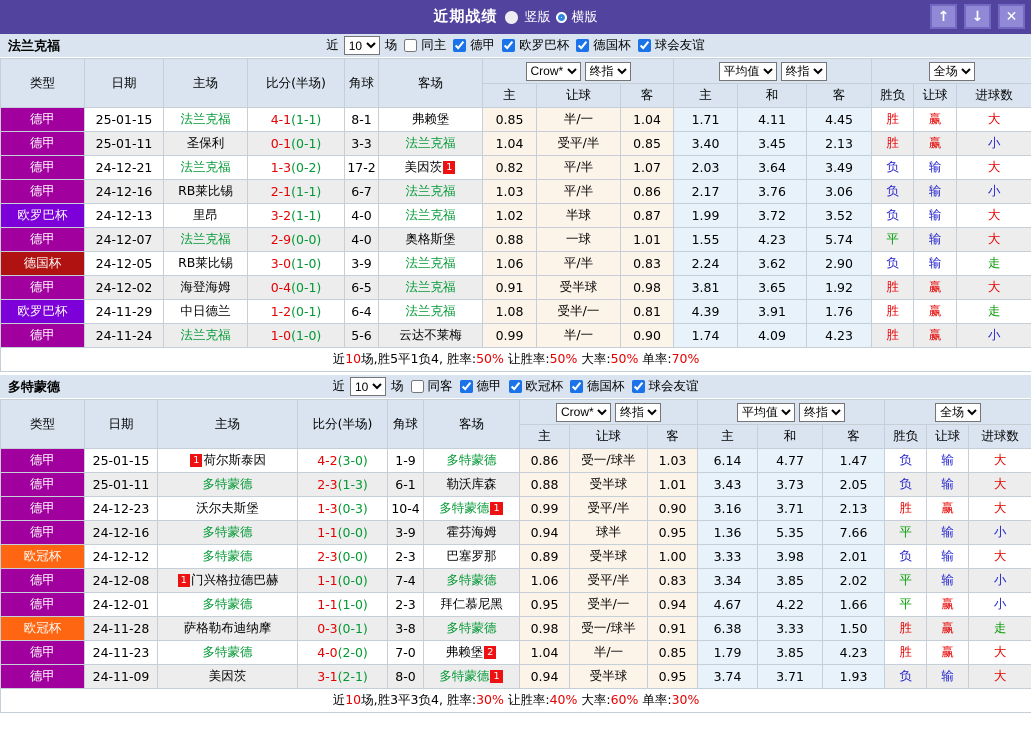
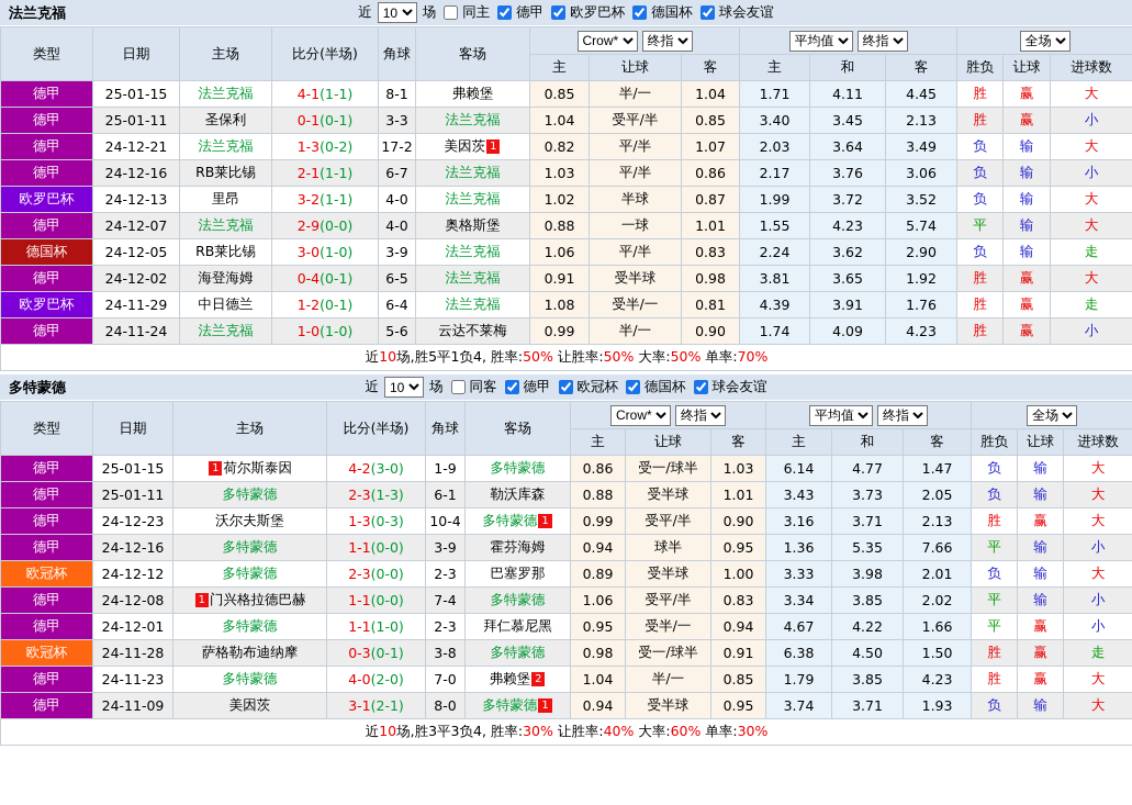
- 近期战绩
- 竖版
- 横版
- ↑
- ↓
- ✕
  法兰克福
  近
  10
  场
  同主
  德甲
  欧罗巴杯
  德国杯
  球会友谊
  类型	日期	主场	比分(半场)	角球	客场	Crow* 终指	平均值 终指	全场
  主	让球	客	主	和	客	胜负	让球	进球数
  德甲	25-01-15	法兰克福	4-1(1-1)	8-1	弗赖堡	0.85	半/一	1.04	1.71	4.11	4.45	胜	赢	大
  德甲	25-01-11	圣保利	0-1(0-1)	3-3	法兰克福	1.04	受平/半	0.85	3.40	3.45	2.13	胜	赢	小
  德甲	24-12-21	法兰克福	1-3(0-2)	17-2	美因茨 1	0.82	平/半	1.07	2.03	3.64	3.49	负	输	大
  德甲	24-12-16	RB莱比锡	2-1(1-1)	6-7	法兰克福	1.03	平/半	0.86	2.17	3.76	3.06	负	输	小
  欧罗巴杯	24-12-13	里昂	3-2(1-1)	4-0	法兰克福	1.02	半球	0.87	1.99	3.72	3.52	负	输	大
  德甲	24-12-07	法兰克福	2-9(0-0)	4-0	奥格斯堡	0.88	一球	1.01	1.55	4.23	5.74	平	输	大
  德国杯	24-12-05	RB莱比锡	3-0(1-0)	3-9	法兰克福	1.06	平/半	0.83	2.24	3.62	2.90	负	输	走
  德甲	24-12-02	海登海姆	0-4(0-1)	6-5	法兰克福	0.91	受半球	0.98	3.81	3.65	1.92	胜	赢	大
  欧罗巴杯	24-11-29	中日德兰	1-2(0-1)	6-4	法兰克福	1.08	受半/一	0.81	4.39	3.91	1.76	胜	赢	走
  德甲	24-11-24	法兰克福	1-0(1-0)	5-6	云达不莱梅	0.99	半/一	0.90	1.74	4.09	4.23	胜	赢	小
  近10场,胜5平1负4, 胜率:50% 让胜率:50% 大率:50% 单率:70%
  多特蒙德
  近
  10
  场
  同客
  德甲
  欧冠杯
  德国杯
  球会友谊
  类型	日期	主场	比分(半场)	角球	客场	Crow* 终指	平均值 终指	全场
  主	让球	客	主	和	客	胜负	让球	进球数
  德甲	25-01-15	1 荷尔斯泰因	4-2(3-0)	1-9	多特蒙德	0.86	受一/球半	1.03	6.14	4.77	1.47	负	输	大
  德甲	25-01-11	多特蒙德	2-3(1-3)	6-1	勒沃库森	0.88	受半球	1.01	3.43	3.73	2.05	负	输	大
  德甲	24-12-23	沃尔夫斯堡	1-3(0-3)	10-4	多特蒙德 1	0.99	受平/半	0.90	3.16	3.71	2.13	胜	赢	大
  德甲	24-12-16	多特蒙德	1-1(0-0)	3-9	霍芬海姆	0.94	球半	0.95	1.36	5.35	7.66	平	输	小
  欧冠杯	24-12-12	多特蒙德	2-3(0-0)	2-3	巴塞罗那	0.89	受半球	1.00	3.33	3.98	2.01	负	输	大
  德甲	24-12-08	1 门兴格拉德巴赫	1-1(0-0)	7-4	多特蒙德	1.06	受平/半	0.83	3.34	3.85	2.02	平	输	小
  德甲	24-12-01	多特蒙德	1-1(1-0)	2-3	拜仁慕尼黑	0.95	受半/一	0.94	4.67	4.22	1.66	平	赢	小
- 欧冠杯	24-11-28	萨格勒布迪纳摩	0-3(0-1)	3-8	多特蒙德	0.98	受一/球半	0.91	6.38	3.33	1.50	胜	赢	走
+ 欧冠杯	24-11-28	萨格勒布迪纳摩	0-3(0-1)	3-8	多特蒙德	0.98	受一/球半	0.91	6.38	4.50	1.50	胜	赢	走
  德甲	24-11-23	多特蒙德	4-0(2-0)	7-0	弗赖堡 2	1.04	半/一	0.85	1.79	3.85	4.23	胜	赢	大
  德甲	24-11-09	美因茨	3-1(2-1)	8-0	多特蒙德 1	0.94	受半球	0.95	3.74	3.71	1.93	负	输	大
  近10场,胜3平3负4, 胜率:30% 让胜率:40% 大率:60% 单率:30%
